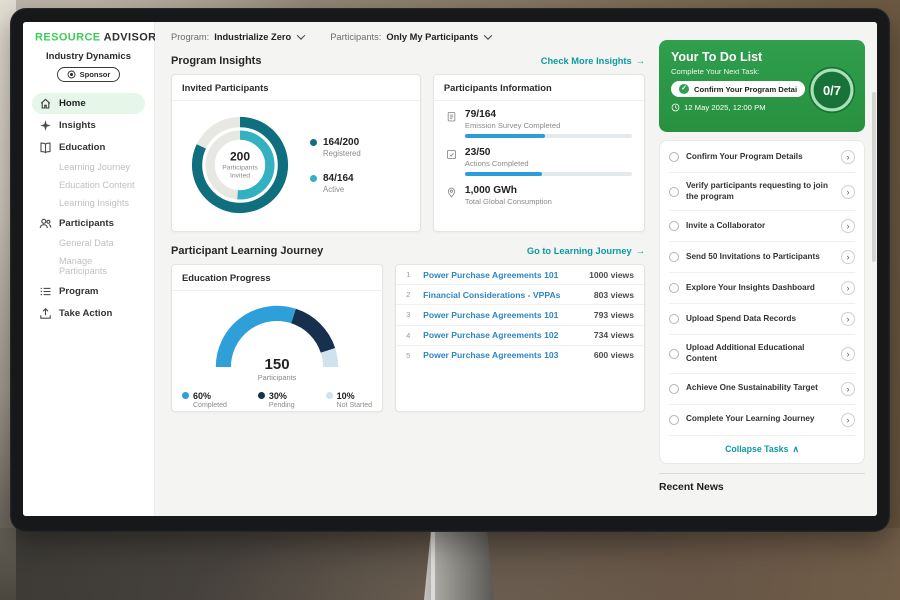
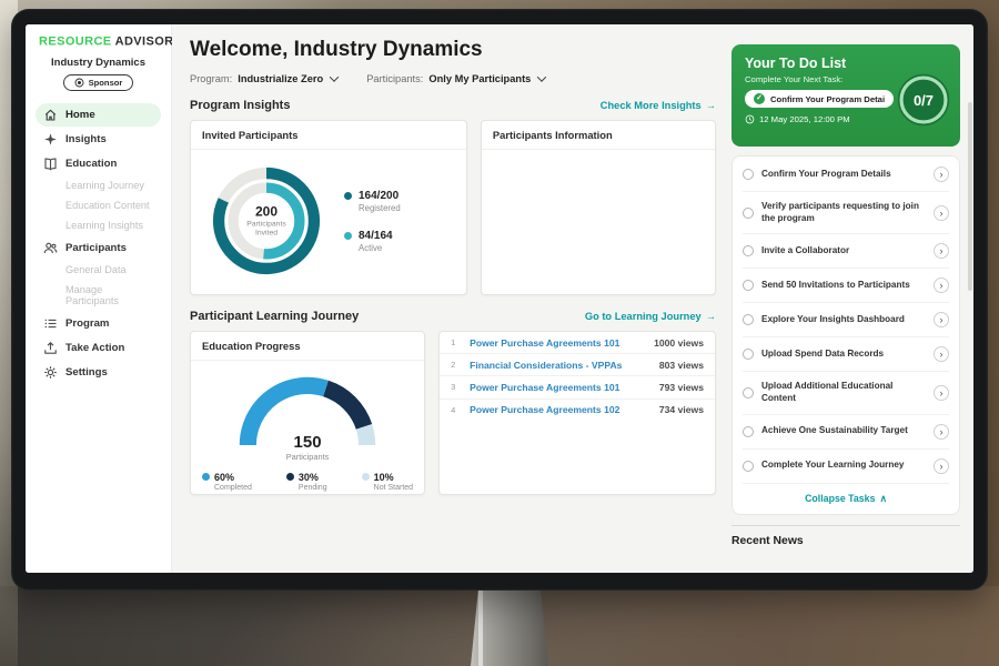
  RESOURCE ADVISOR
  Industry Dynamics
  Sponsor
  Home
  Insights
  Education
  Learning Journey
  Education Content
  Learning Insights
  Participants
  General Data
  Manage Participants
  Program
  Take Action
+ Settings
+ Welcome, Industry Dynamics
  Program:
  Industrialize Zero
  Participants:
  Only My Participants
  Program Insights
  Check More Insights
  →
  Invited Participants
  200
  164/200
  Registered
  84/164
  Active
  Participants Information
- 79/164
- Emission Survey Completed
- 23/50
- Actions Completed
- 1,000 GWh
- Total Global Consumption
  Participant Learning Journey
  Go to Learning Journey
  →
  Education Progress
  150
  Participants
  60%
  30%
  10%
  1
  Power Purchase Agreements 101
  1000 views
  2
  Financial Considerations - VPPAs
  803 views
  3
  Power Purchase Agreements 101
  793 views
  4
  Power Purchase Agreements 102
  734 views
- 5
- Power Purchase Agreements 103
- 600 views
  Your To Do List
  Complete Your Next Task:
  Confirm Your Program Detai
  12 May 2025, 12:00 PM
  0/7
  Confirm Your Program Details
  ›
  Verify participants requesting to join the program
  ›
  Invite a Collaborator
  ›
  Send 50 Invitations to Participants
  ›
  Explore Your Insights Dashboard
  ›
  Upload Spend Data Records
  ›
  Upload Additional Educational Content
  ›
  Achieve One Sustainability Target
  ›
  Complete Your Learning Journey
  ›
  Collapse Tasks
  ∧
  Recent News
